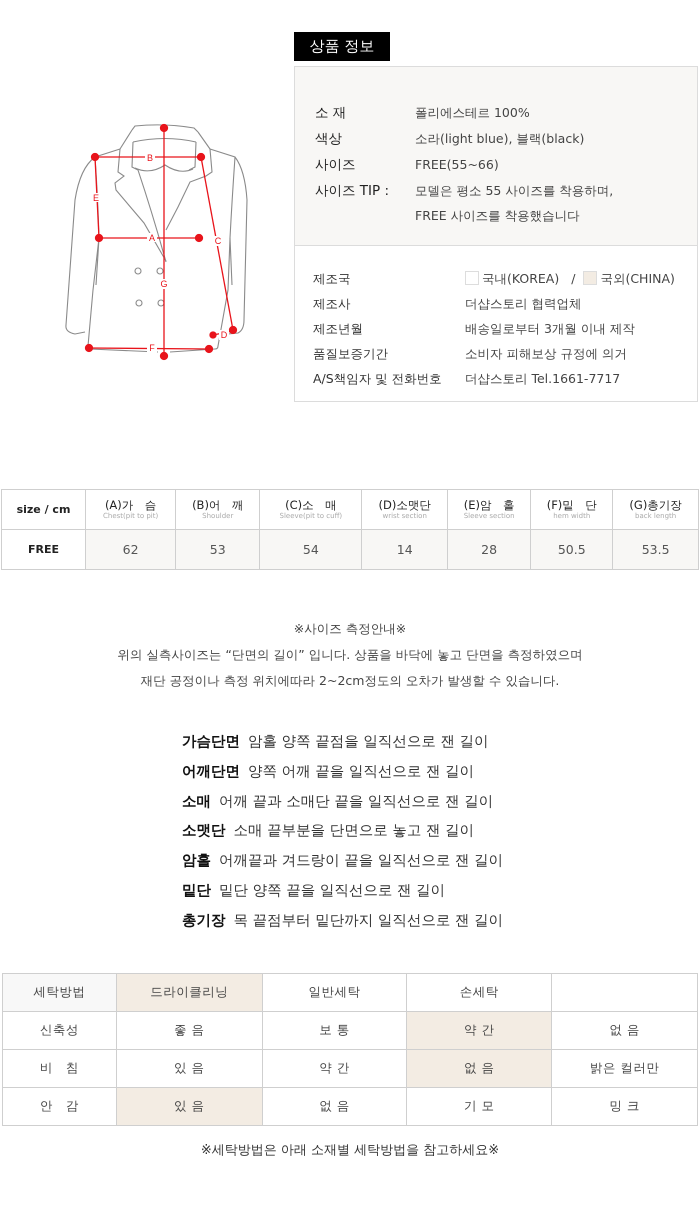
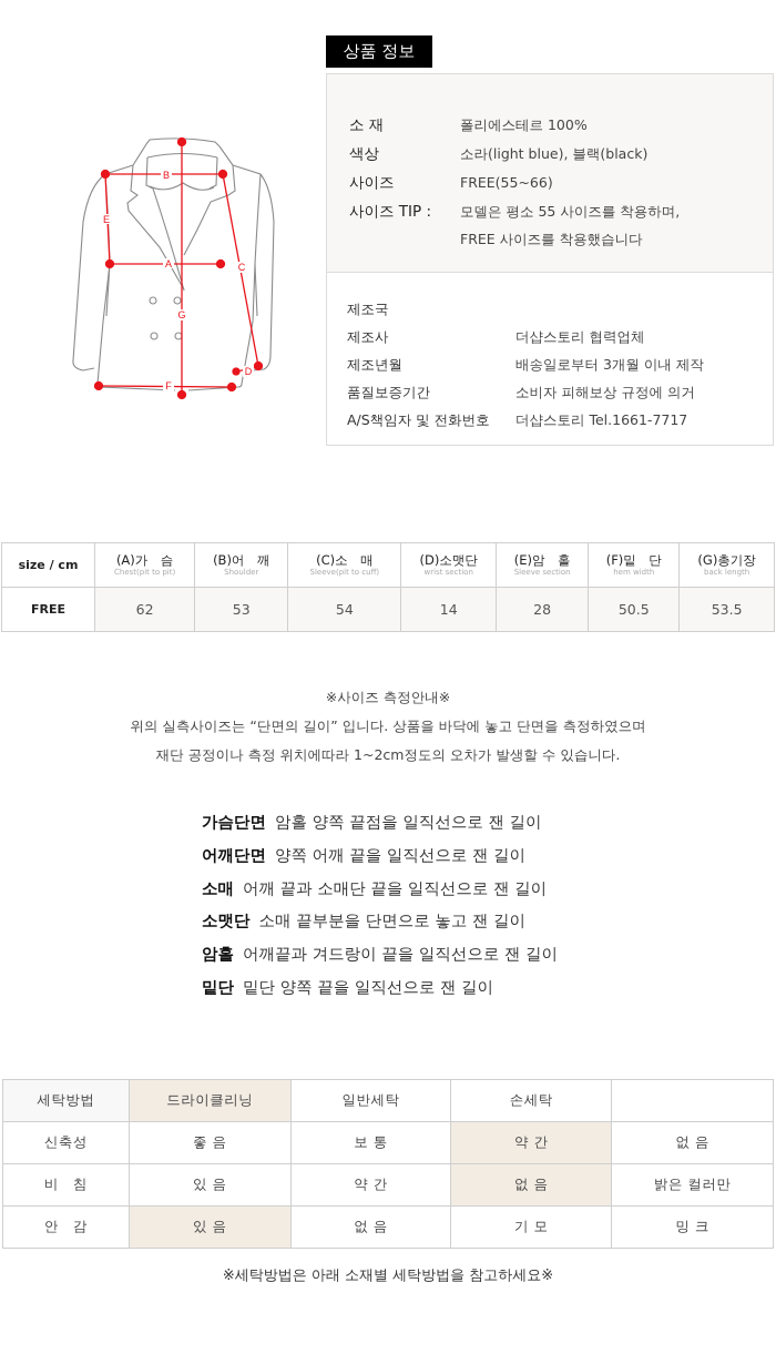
  B
  E
  A
  C
  D
  F
  G
  상품 정보
  소 재
  폴리에스테르 100%
  색상
  소라(light blue), 블랙(black)
  사이즈
  FREE(55~66)
  사이즈 TIP :
  모델은 평소 55 사이즈를 착용하며,
  FREE 사이즈를 착용했습니다
  제조국
- 국내(KOREA) / 국외(CHINA)
  제조사
  더샵스토리 협력업체
  제조년월
  배송일로부터 3개월 이내 제작
  품질보증기간
  소비자 피해보상 규정에 의거
  A/S책임자 및 전화번호
  더샵스토리 Tel.1661-7717
  size / cm	(A)가 슴Chest(pit to pit)	(B)어 깨Shoulder	(C)소 매Sleeve(pit to cuff)	(D)소맷단wrist section	(E)암 홀Sleeve section	(F)밑 단hem width	(G)총기장back length
  FREE	62	53	54	14	28	50.5	53.5
  ※사이즈 측정안내※
  위의 실측사이즈는 “단면의 길이” 입니다. 상품을 바닥에 놓고 단면을 측정하였으며
- 재단 공정이나 측정 위치에따라 2~2cm정도의 오차가 발생할 수 있습니다.
+ 재단 공정이나 측정 위치에따라 1~2cm정도의 오차가 발생할 수 있습니다.
  가슴단면 암홀 양쪽 끝점을 일직선으로 잰 길이
  어깨단면 양쪽 어깨 끝을 일직선으로 잰 길이
  소매 어깨 끝과 소매단 끝을 일직선으로 잰 길이
  소맷단 소매 끝부분을 단면으로 놓고 잰 길이
  암홀 어깨끝과 겨드랑이 끝을 일직선으로 잰 길이
  밑단 밑단 양쪽 끝을 일직선으로 잰 길이
- 총기장 목 끝점부터 밑단까지 일직선으로 잰 길이
  세탁방법	드라이클리닝	일반세탁	손세탁
  신축성	좋 음	보 통	약 간	없 음
  비 침	있 음	약 간	없 음	밝은 컬러만
  안 감	있 음	없 음	기 모	밍 크
  ※세탁방법은 아래 소재별 세탁방법을 참고하세요※
